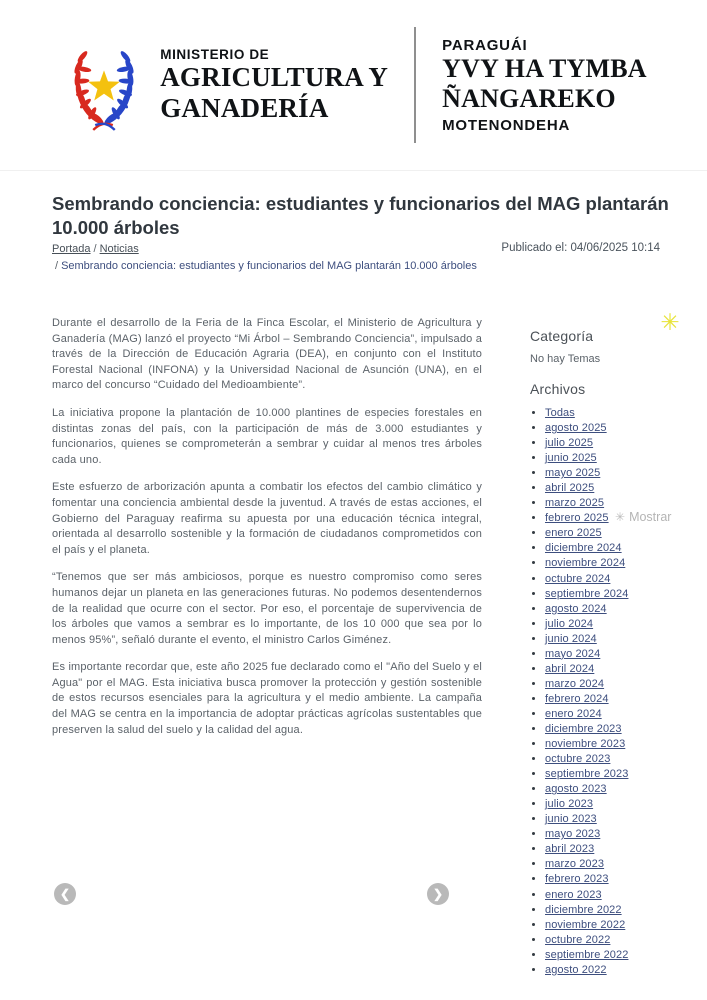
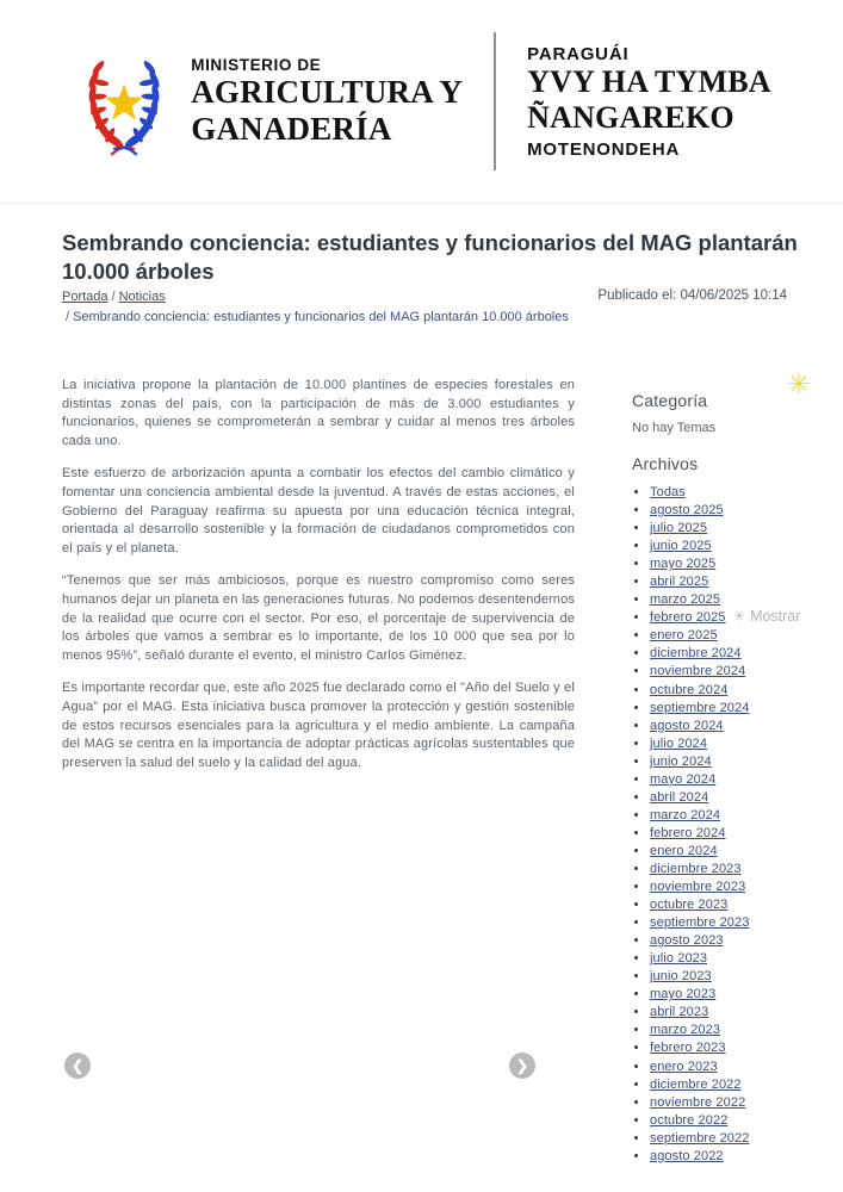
  MINISTERIO DE
  AGRICULTURA Y
  GANADERÍA
  PARAGUÁI
  YVY HA TYMBA
  ÑANGAREKO
  MOTENONDEHA
  Sembrando conciencia: estudiantes y funcionarios del MAG plantarán 10.000 árboles
  Portada / Noticias
  / Sembrando conciencia: estudiantes y funcionarios del MAG plantarán 10.000 árboles
  Publicado el: 04/06/2025 10:14
- Durante el desarrollo de la Feria de la Finca Escolar, el Ministerio de Agricultura y Ganadería (MAG) lanzó el proyecto “Mi Árbol – Sembrando Conciencia”, impulsado a través de la Dirección de Educación Agraria (DEA), en conjunto con el Instituto Forestal Nacional (INFONA) y la Universidad Nacional de Asunción (UNA), en el marco del concurso “Cuidado del Medioambiente”.
  La iniciativa propone la plantación de 10.000 plantines de especies forestales en distintas zonas del país, con la participación de más de 3.000 estudiantes y funcionarios, quienes se comprometerán a sembrar y cuidar al menos tres árboles cada uno.
  Este esfuerzo de arborización apunta a combatir los efectos del cambio climático y fomentar una conciencia ambiental desde la juventud. A través de estas acciones, el Gobierno del Paraguay reafirma su apuesta por una educación técnica integral, orientada al desarrollo sostenible y la formación de ciudadanos comprometidos con el país y el planeta.
  “Tenemos que ser más ambiciosos, porque es nuestro compromiso como seres humanos dejar un planeta en las generaciones futuras. No podemos desentendernos de la realidad que ocurre con el sector. Por eso, el porcentaje de supervivencia de los árboles que vamos a sembrar es lo importante, de los 10 000 que sea por lo menos 95%”, señaló durante el evento, el ministro Carlos Giménez.
  Es importante recordar que, este año 2025 fue declarado como el "Año del Suelo y el Agua" por el MAG. Esta iniciativa busca promover la protección y gestión sostenible de estos recursos esenciales para la agricultura y el medio ambiente. La campaña del MAG se centra en la importancia de adoptar prácticas agrícolas sustentables que preserven la salud del suelo y la calidad del agua.
  ❮
  ❯
  ✳
  Categoría
  No hay Temas
  Archivos
  Todas
  agosto 2025
  julio 2025
  junio 2025
  mayo 2025
  abril 2025
  marzo 2025
  febrero 2025
  ✳
  Mostrar
  enero 2025
  diciembre 2024
  noviembre 2024
  octubre 2024
  septiembre 2024
  agosto 2024
  julio 2024
  junio 2024
  mayo 2024
  abril 2024
  marzo 2024
  febrero 2024
  enero 2024
  diciembre 2023
  noviembre 2023
  octubre 2023
  septiembre 2023
  agosto 2023
  julio 2023
  junio 2023
  mayo 2023
  abril 2023
  marzo 2023
  febrero 2023
  enero 2023
  diciembre 2022
  noviembre 2022
  octubre 2022
  septiembre 2022
  agosto 2022
